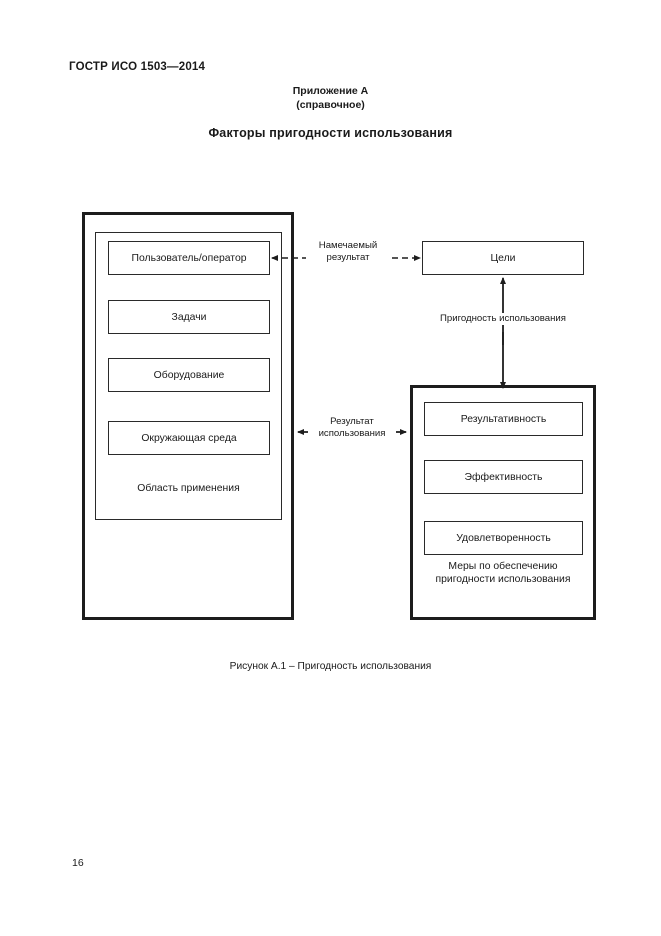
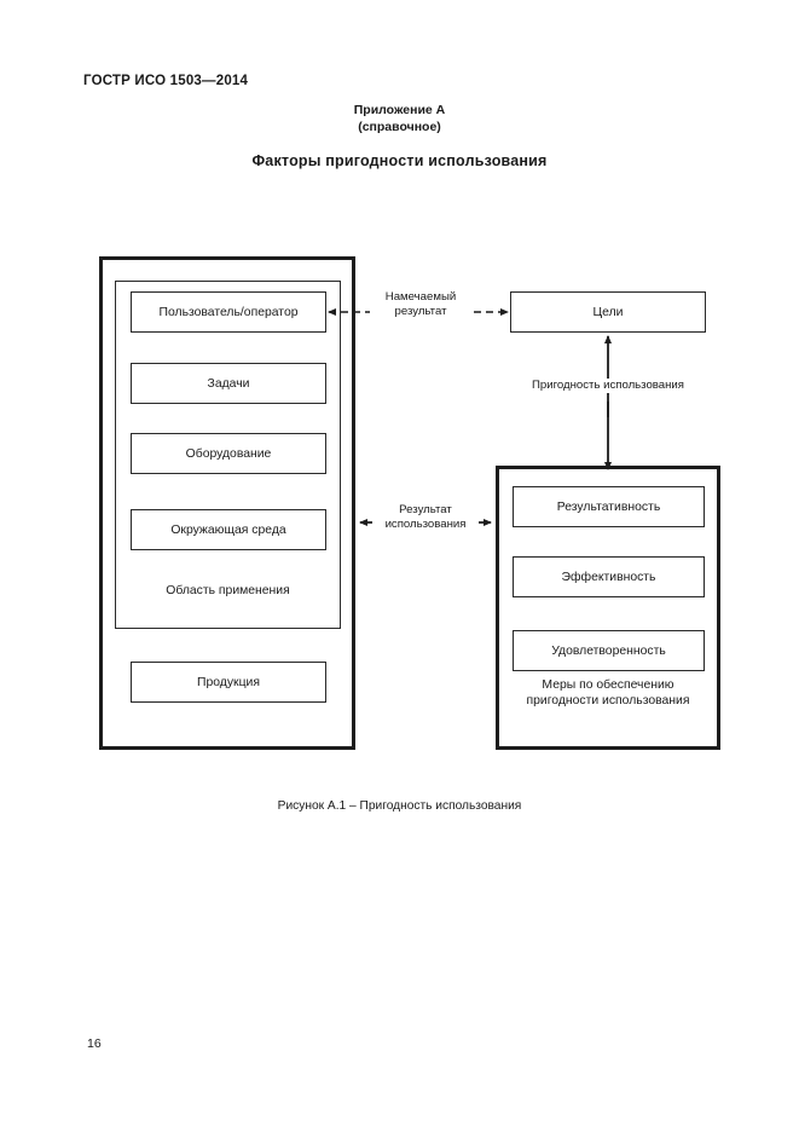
  ГОСТР ИСО 1503—2014
  Приложение А
  (справочное)
  Факторы пригодности использования
  Пользователь/оператор
  Задачи
  Оборудование
  Окружающая среда
  Область применения
+ Продукция
  Цели
  Результативность
  Эффективность
  Удовлетворенность
  Меры по обеспечению
  пригодности использования
  Намечаемый
  результат
  Пригодность использования
  Результат
  использования
  Рисунок А.1 – Пригодность использования
  16
